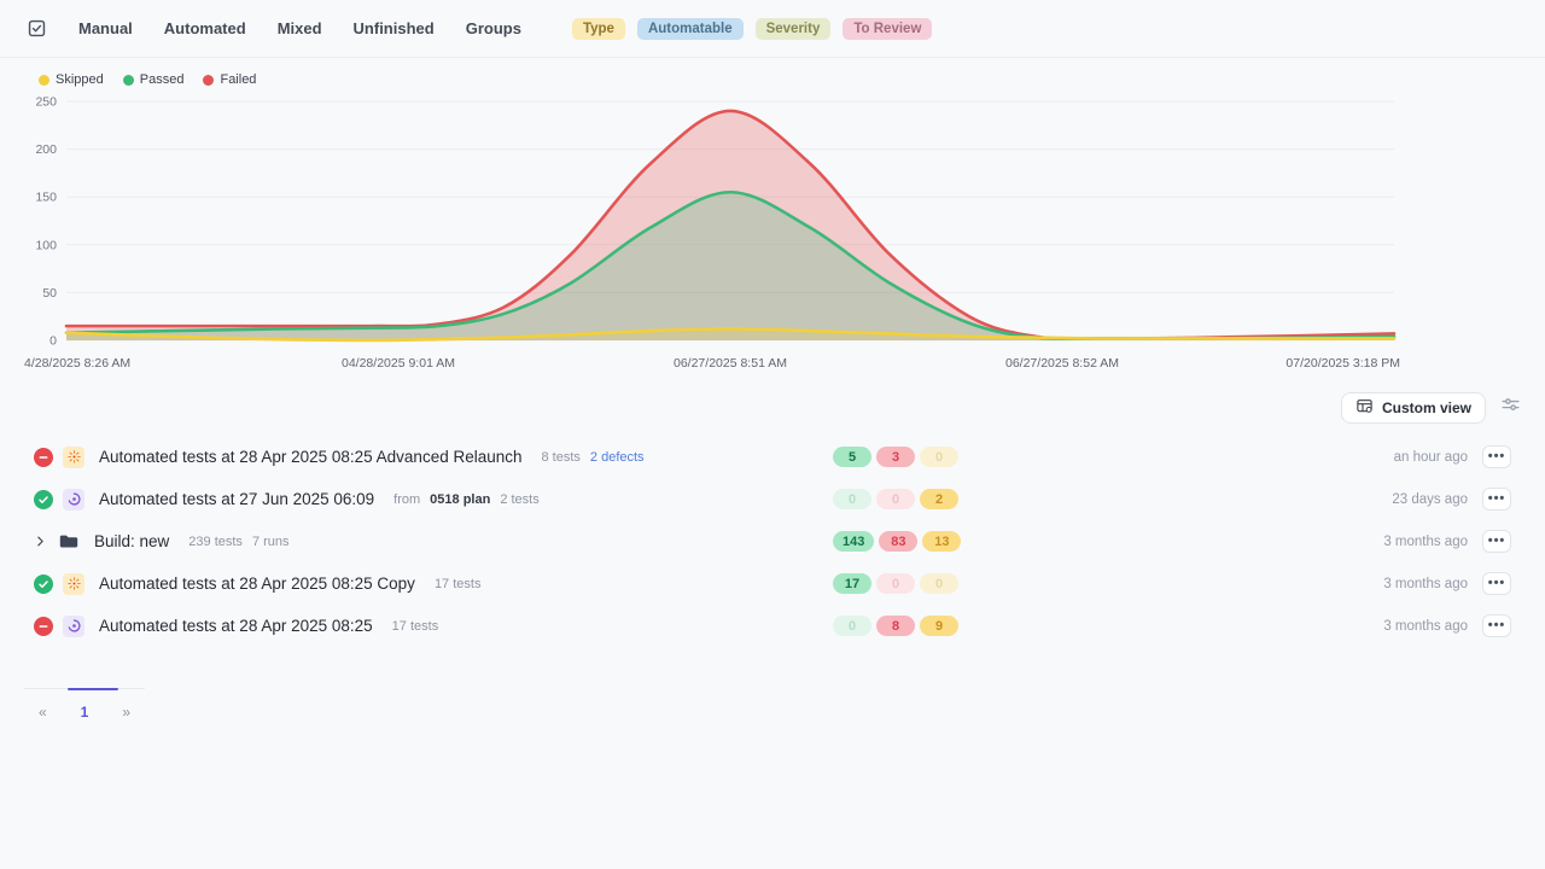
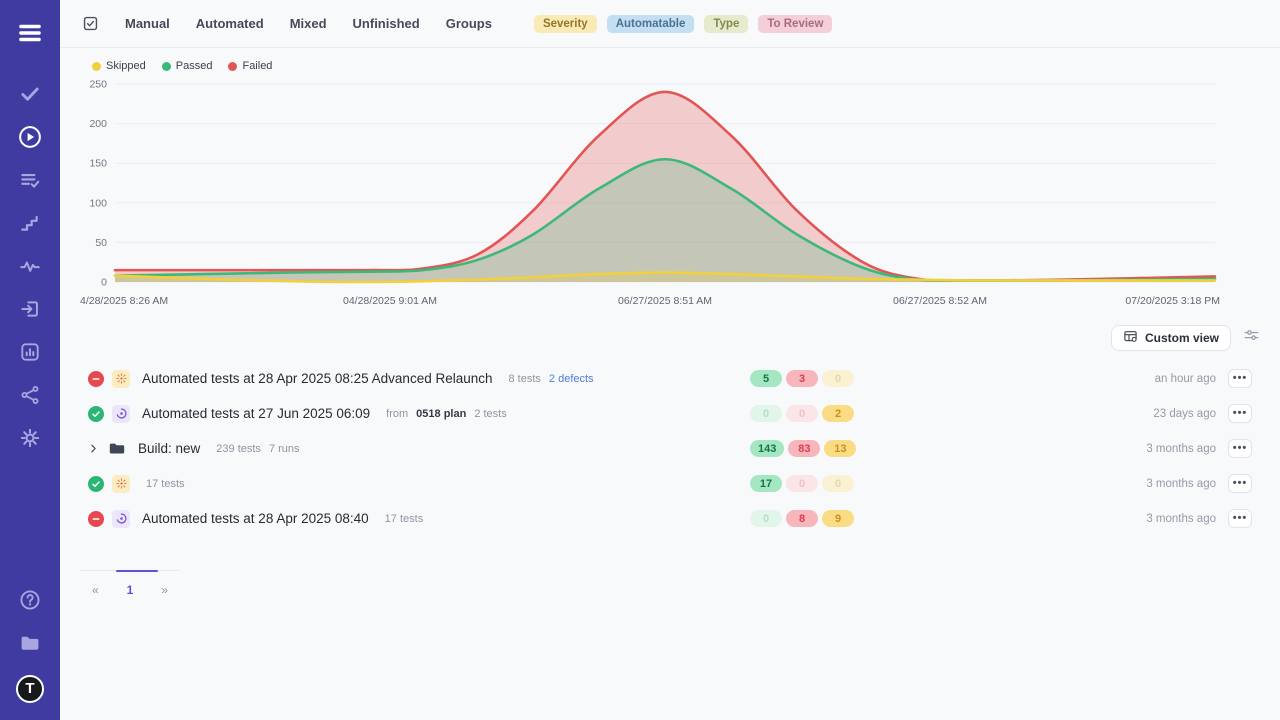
+ T
  Manual
  Automated
  Mixed
  Unfinished
  Groups
- Type
+ Severity
  Automatable
- Severity
+ Type
  To Review
  Skipped
  Passed
  Failed
  0
  50
  100
  150
  200
  250
  4/28/2025 8:26 AM
  04/28/2025 9:01 AM
  06/27/2025 8:51 AM
  06/27/2025 8:52 AM
  07/20/2025 3:18 PM
  Custom view
  Automated tests at 28 Apr 2025 08:25 Advanced Relaunch
  8 tests
  2 defects
  5
  3
  0
  an hour ago
  •••
  Automated tests at 27 Jun 2025 06:09
  from
  0518 plan
  2 tests
  0
  0
  2
  23 days ago
  •••
  Build: new
  239 tests
  7 runs
  143
  83
  13
  3 months ago
  •••
- Automated tests at 28 Apr 2025 08:25 Copy
  17 tests
  17
  0
  0
  3 months ago
  •••
- Automated tests at 28 Apr 2025 08:25
+ Automated tests at 28 Apr 2025 08:40
  17 tests
  0
  8
  9
  3 months ago
  •••
  «
  1
  »
